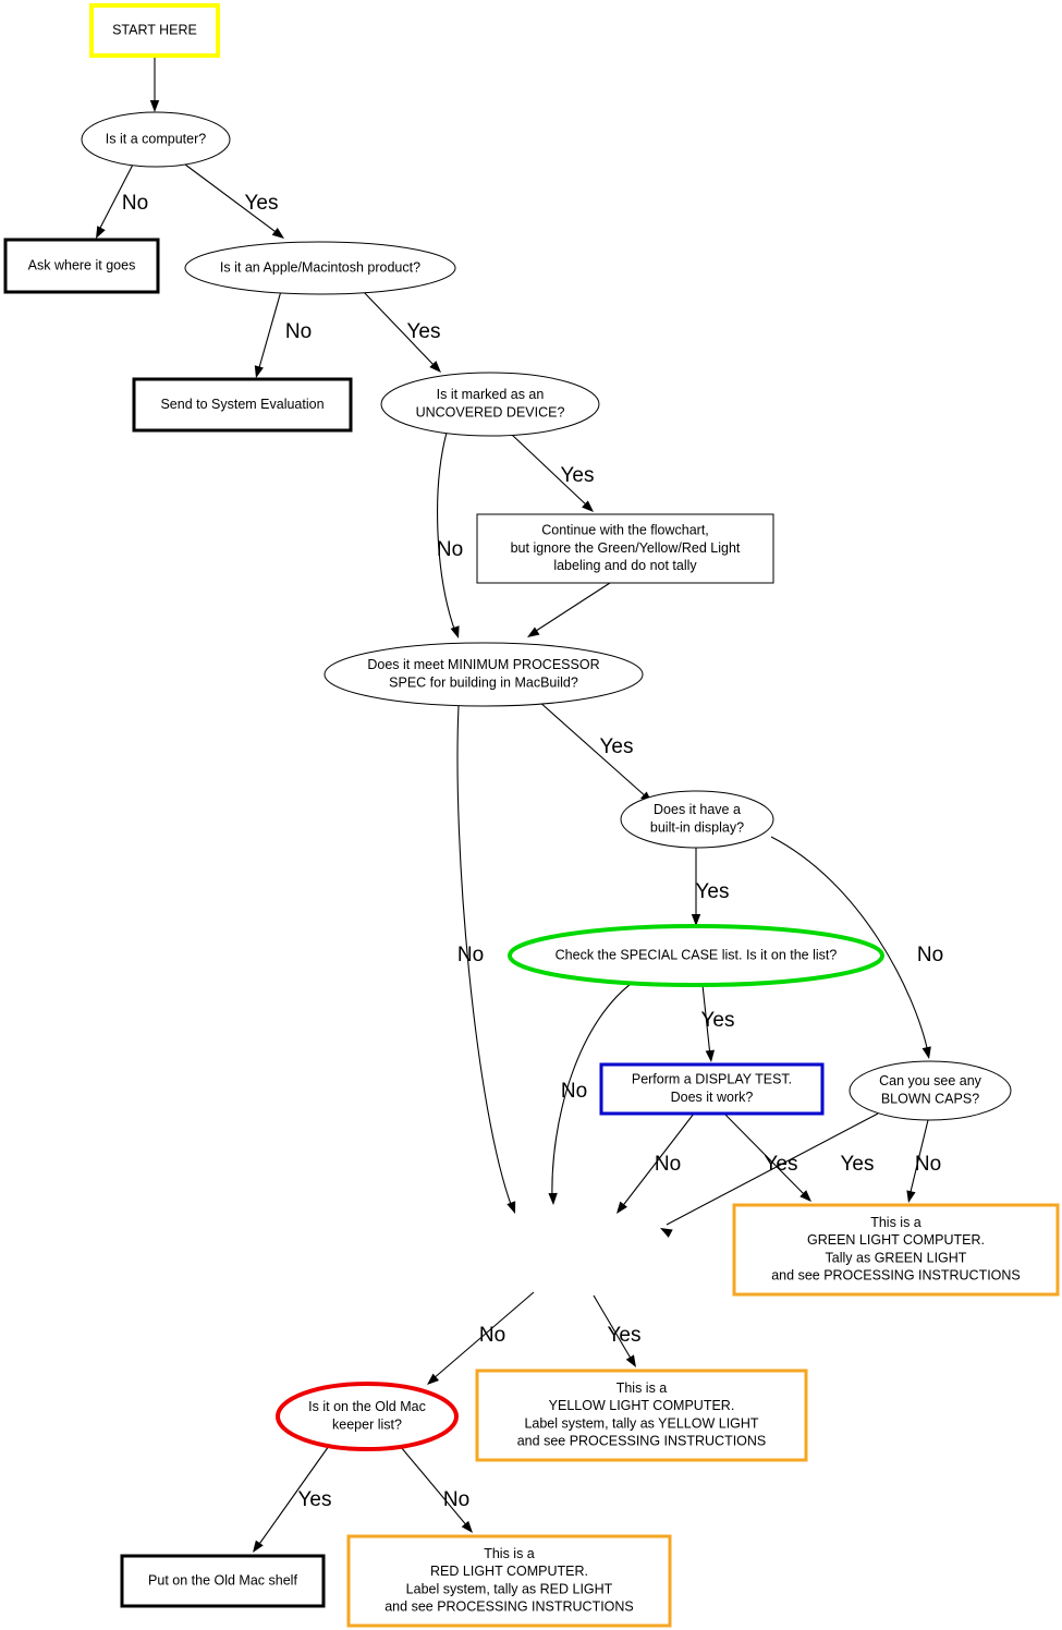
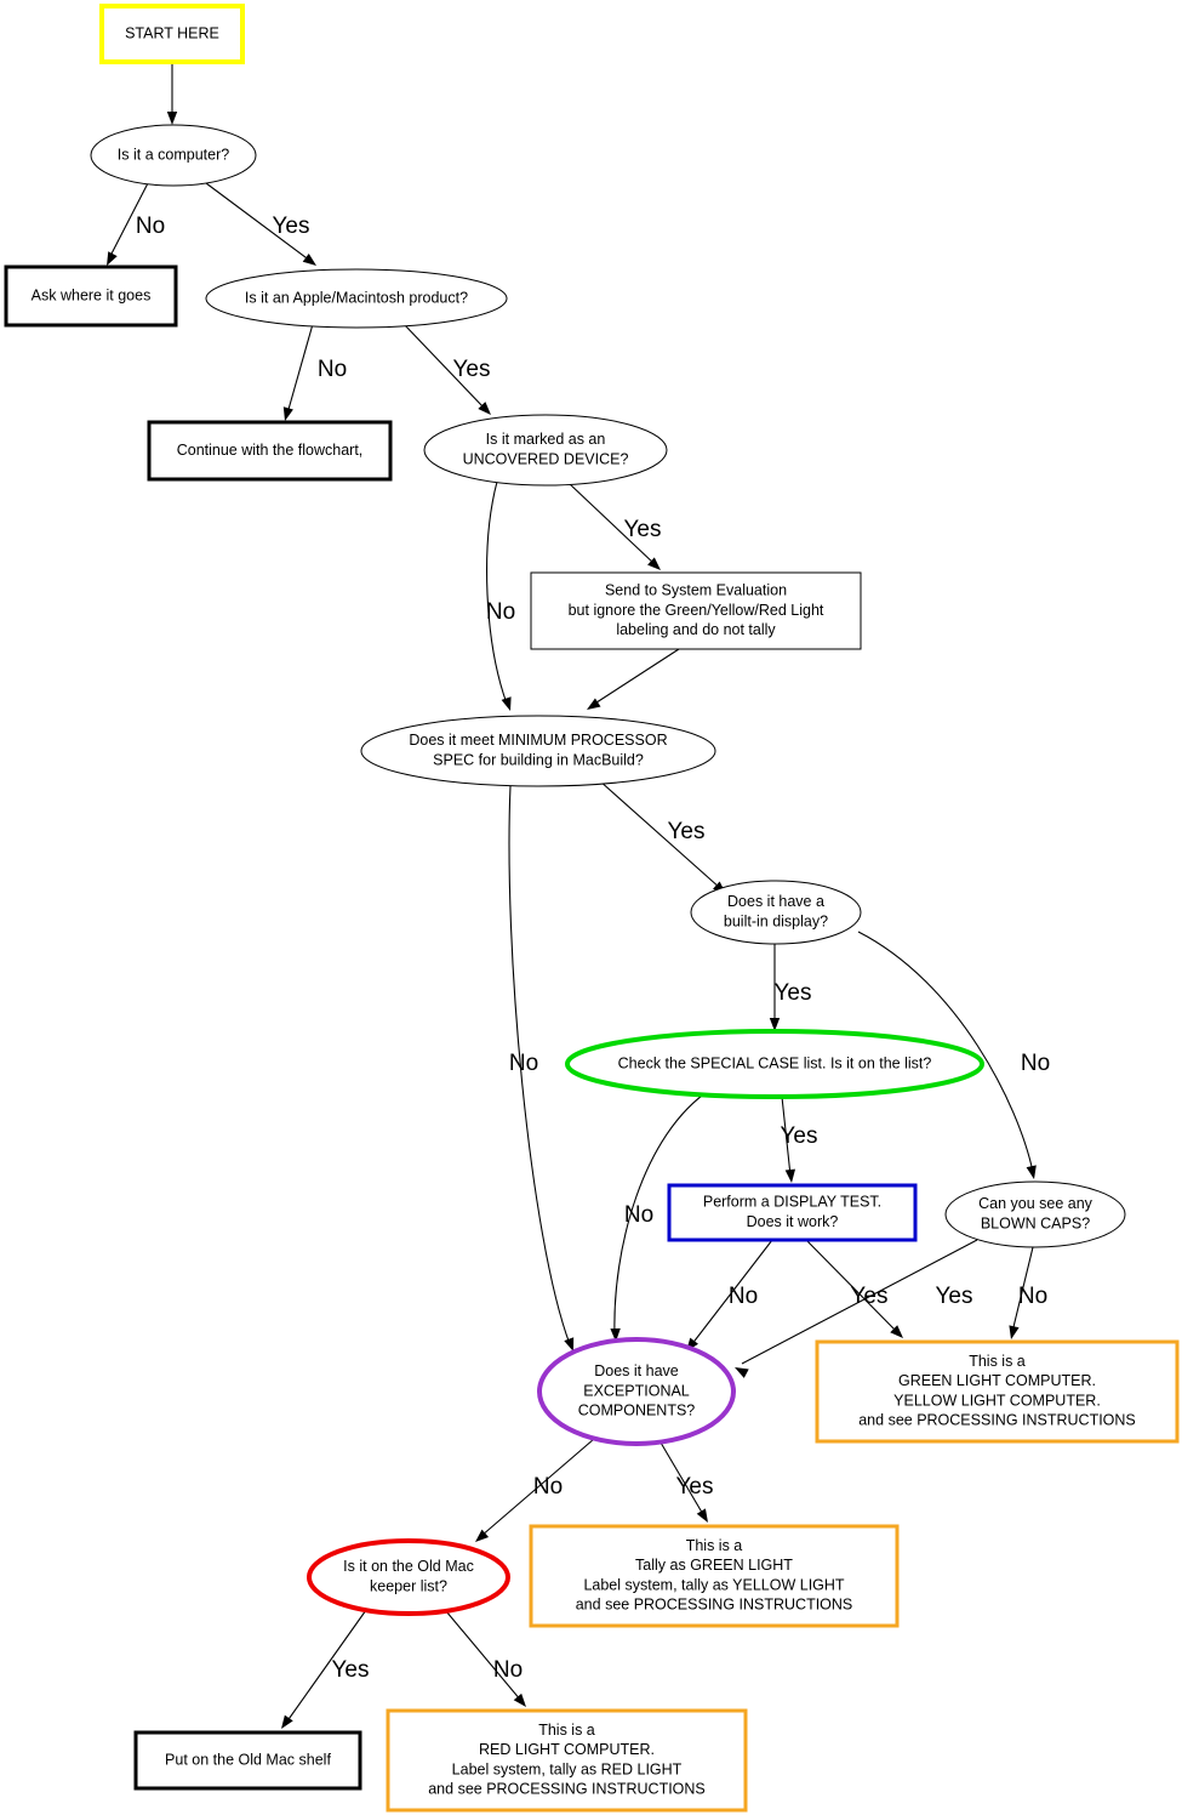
  START HERE
  Is it a computer?
  Ask where it goes
  Is it an Apple/Macintosh product?
- Send to System Evaluation
+ Continue with the flowchart,
  Is it marked as an
  UNCOVERED DEVICE?
- Continue with the flowchart,
+ Send to System Evaluation
  but ignore the Green/Yellow/Red Light
  labeling and do not tally
  Does it meet MINIMUM PROCESSOR
  SPEC for building in MacBuild?
  Does it have a
  built-in display?
  Check the SPECIAL CASE list. Is it on the list?
  Perform a DISPLAY TEST.
  Does it work?
  Can you see any
  BLOWN CAPS?
+ Does it have
+ EXCEPTIONAL
+ COMPONENTS?
  This is a
  GREEN LIGHT COMPUTER.
- Tally as GREEN LIGHT
+ YELLOW LIGHT COMPUTER.
  and see PROCESSING INSTRUCTIONS
  Is it on the Old Mac
  keeper list?
  This is a
- YELLOW LIGHT COMPUTER.
+ Tally as GREEN LIGHT
  Label system, tally as YELLOW LIGHT
  and see PROCESSING INSTRUCTIONS
  Put on the Old Mac shelf
  This is a
  RED LIGHT COMPUTER.
  Label system, tally as RED LIGHT
  and see PROCESSING INSTRUCTIONS
  No
  Yes
  No
  Yes
  No
  Yes
  No
  Yes
  Yes
  No
  Yes
  No
  No
  Yes
  Yes
  No
  No
  Yes
  Yes
  No
